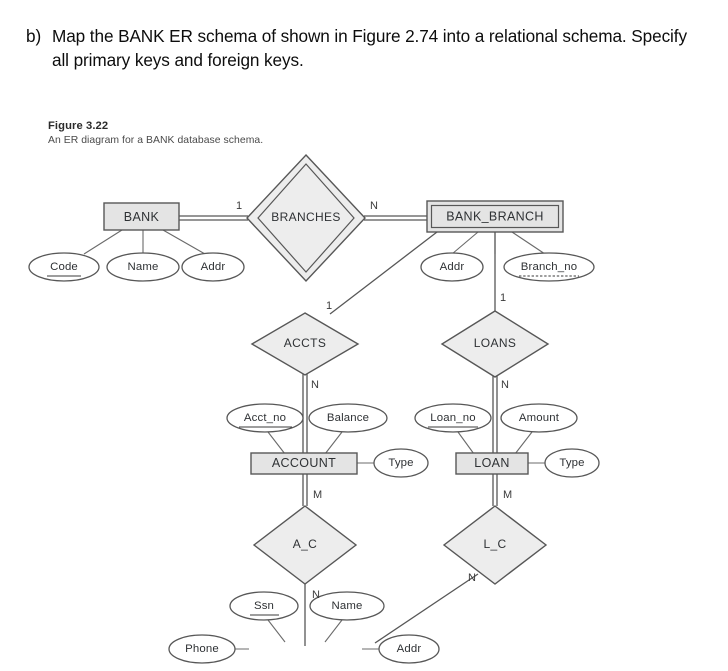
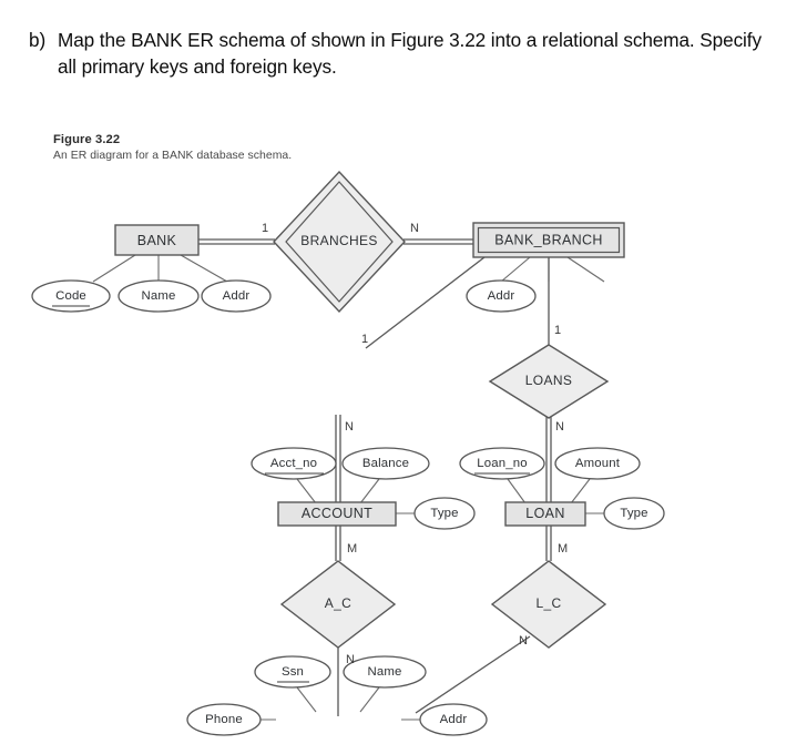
  b)
- Map the BANK ER schema of shown in Figure 2.74 into a relational schema. Specify all primary keys and foreign keys.
+ Map the BANK ER schema of shown in Figure 3.22 into a relational schema. Specify all primary keys and foreign keys.
  Figure 3.22
  An ER diagram for a BANK database schema.
  BANK
  BRANCHES
  BANK_BRANCH
  Code
  Name
  Addr
  Addr
- Branch_no
- ACCTS
  LOANS
  Acct_no
  Balance
  Type
  Loan_no
  Amount
  Type
  ACCOUNT
  LOAN
  A_C
  L_C
  Ssn
  Name
  Phone
  Addr
  1
  N
  1
  1
  N
  N
  M
  M
  N
  N
